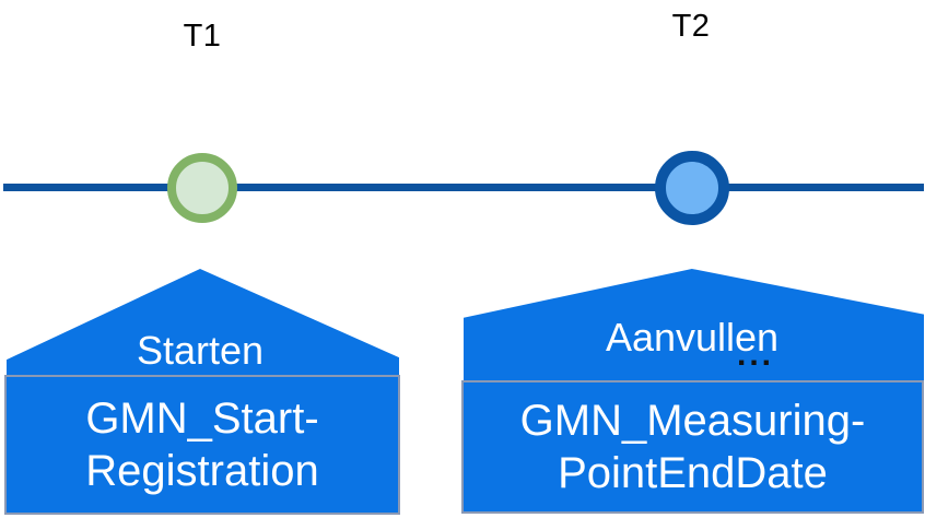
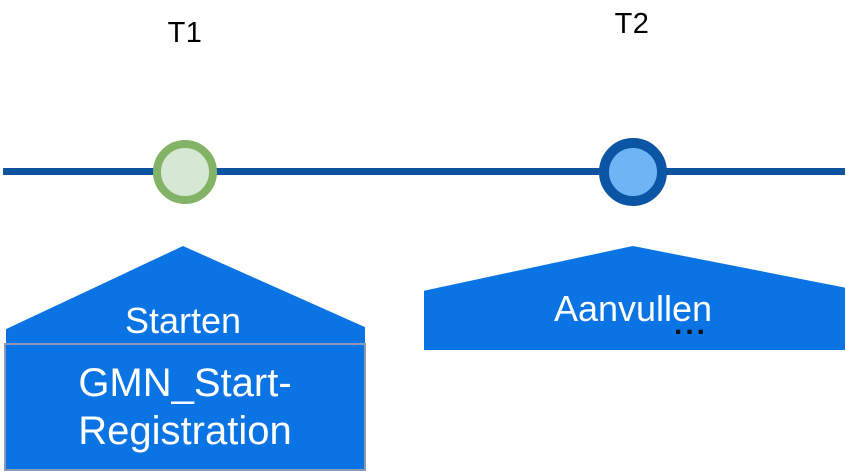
  T1
  T2
  Starten
  Aanvullen
  ...
  GMN_Start-
  Registration
- GMN_Measuring-
- PointEndDate
